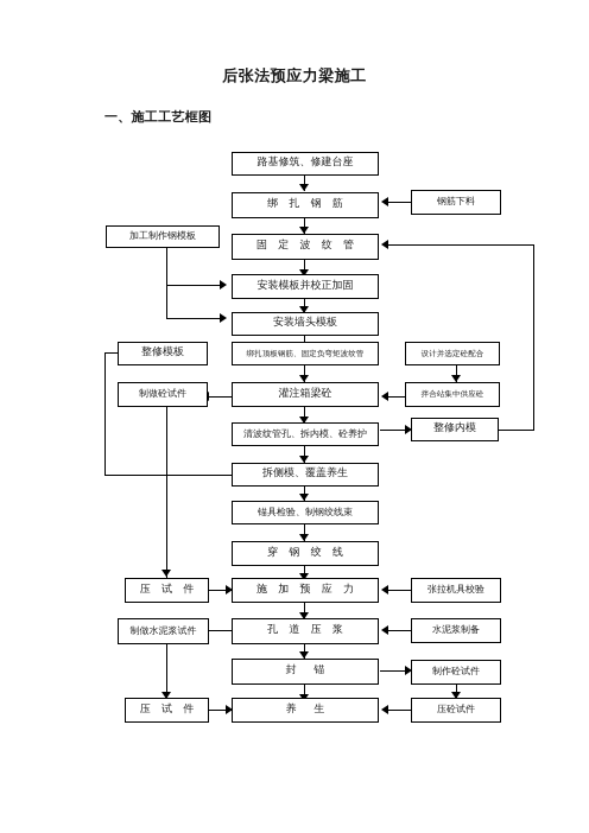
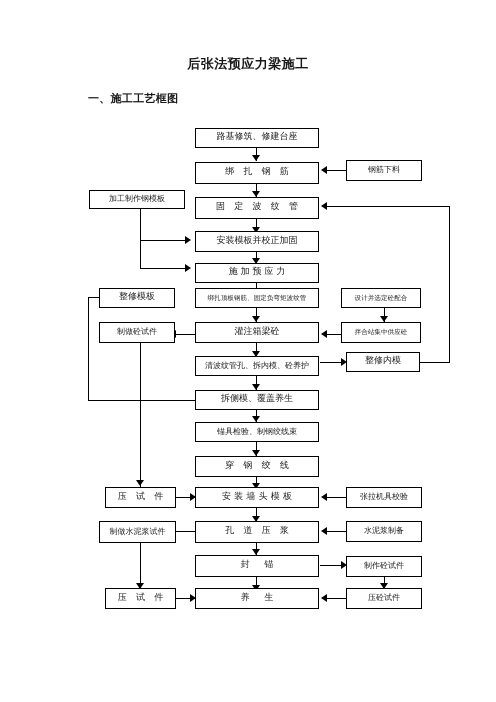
  后张法预应力梁施工
  一、施工工艺框图
  路基修筑、修建台座
  绑 扎 钢 筋
  固 定 波 纹 管
  安装模板并校正加固
- 安装墙头模板
+ 施 加 预 应 力
  绑扎顶板钢筋、固定负弯矩波纹管
  灌注箱梁砼
  清波纹管孔、拆内模、砼养护
  拆侧模、覆盖养生
  锚具检验、制钢绞线束
  穿 钢 绞 线
- 施 加 预 应 力
+ 安装墙头模板
  孔 道 压 浆
  封 锚
  养 生
  加工制作钢模板
  整修模板
  制做砼试件
  压 试 件
  制做水泥浆试件
  压 试 件
  钢筋下料
  设计并选定砼配合
  拌合站集中供应砼
  整修内模
  张拉机具校验
  水泥浆制备
  制作砼试件
  压砼试件
